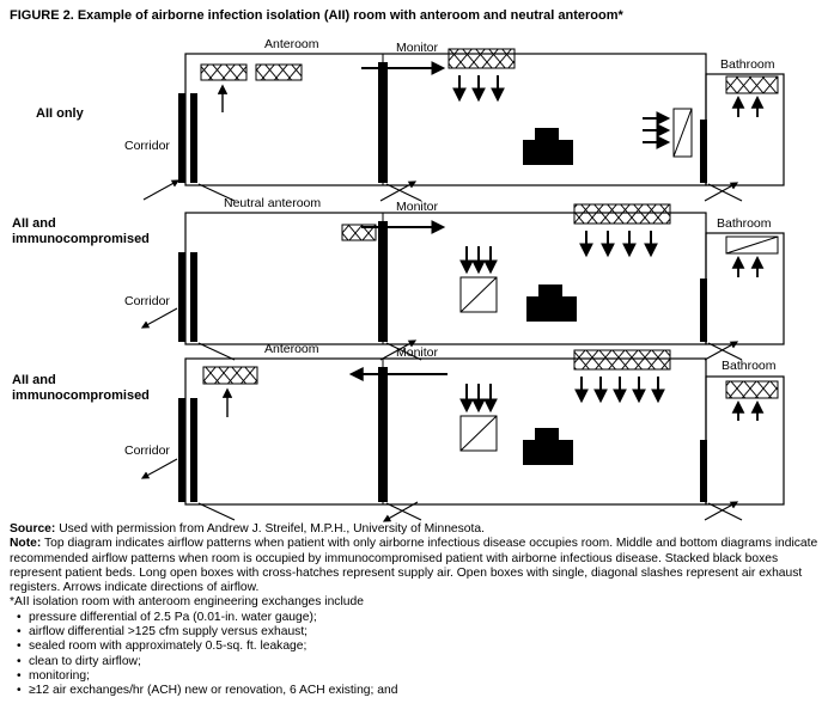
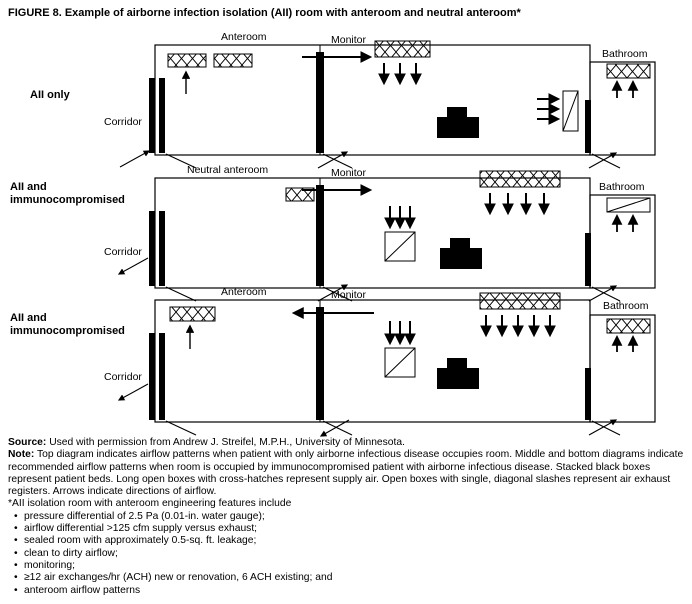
- FIGURE 2. Example of airborne infection isolation (AII) room with anteroom and neutral anteroom*
+ FIGURE 8. Example of airborne infection isolation (AII) room with anteroom and neutral anteroom*
  AII only
  AII and immunocompromis
  AII and immunocompromis
  Anteroom
  Monitor
  Bathroom
  Corridor
  Neutral anteroom
  Monitor
  Bathroom
  Corridor
  Anteroom
  Monitor
  Bathroom
  Corridor
  Source: Used with permission from Andrew J. Streifel, M.P.H., University of Minnesota.
  Note: Top diagram indicates airflow patterns when patient with only airborne infectious disease occupies room. Middle and bottom diagrams indicate recommended airflow patterns when room is occupied by immunocompromised patient with airborne infectious disease. Stacked black boxes represent patient beds. Long open boxes with cross-hatches represent supply air. Open boxes with single, diagonal slashes represent air exhaust registers. Arrows indicate directions of airflow.
- *AII isolation room with anteroom engineering exchanges include
+ *AII isolation room with anteroom engineering features include
  • pressure differential of 2.5 Pa (0.01-in. water gauge);
  • airflow differential >125 cfm supply versus exhaust;
  • sealed room with approximately 0.5-sq. ft. leakage;
  • clean to dirty airflow;
  • monitoring;
  • ≥12 air exchanges/hr (ACH) new or renovation, 6 ACH existing; and
+ • anteroom airflow patterns
